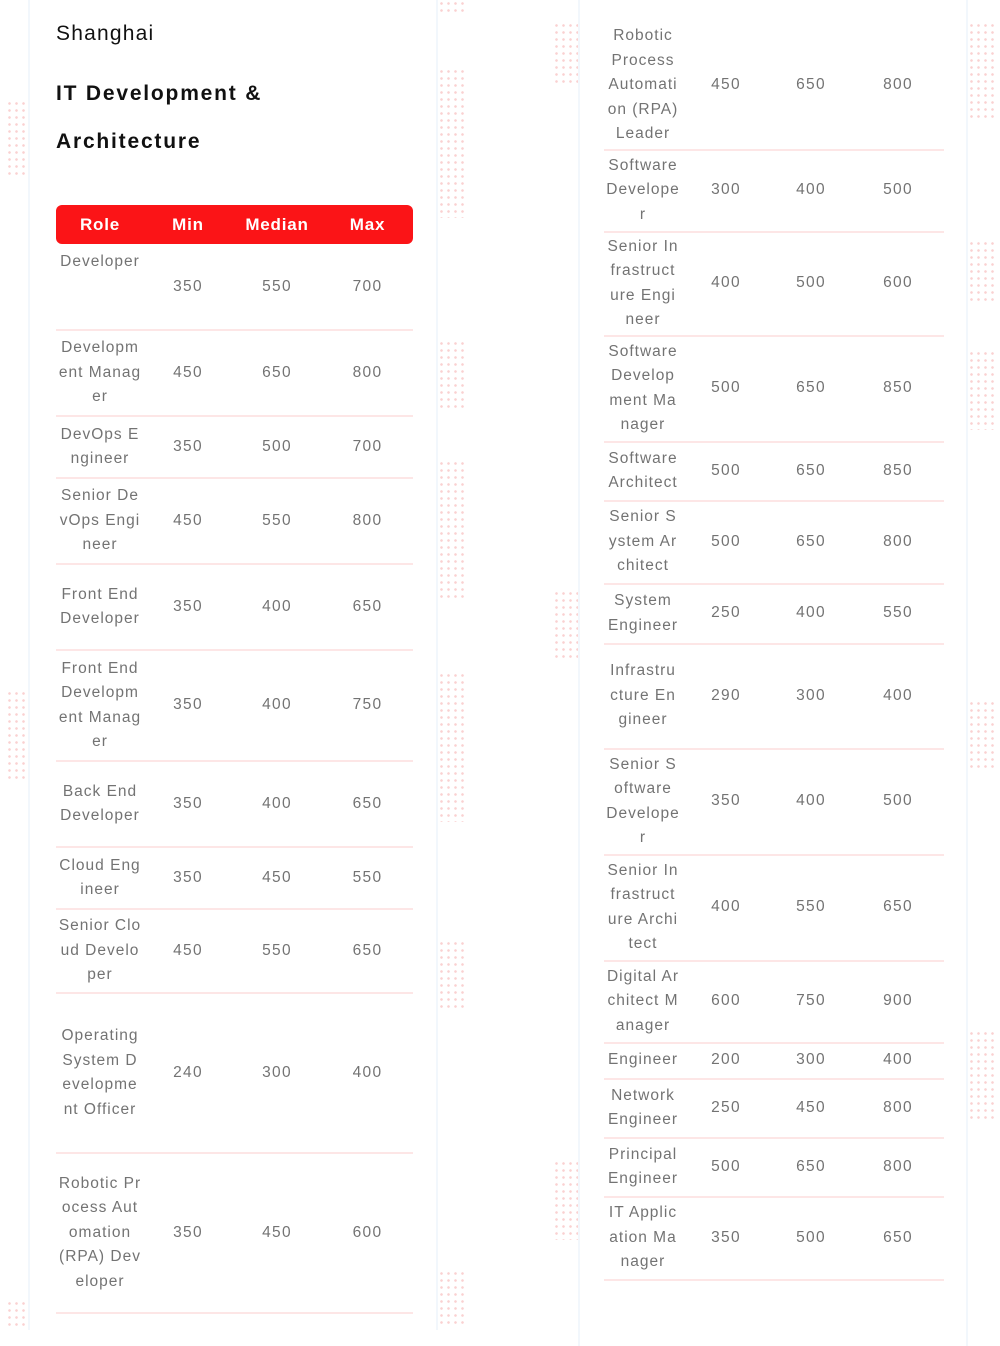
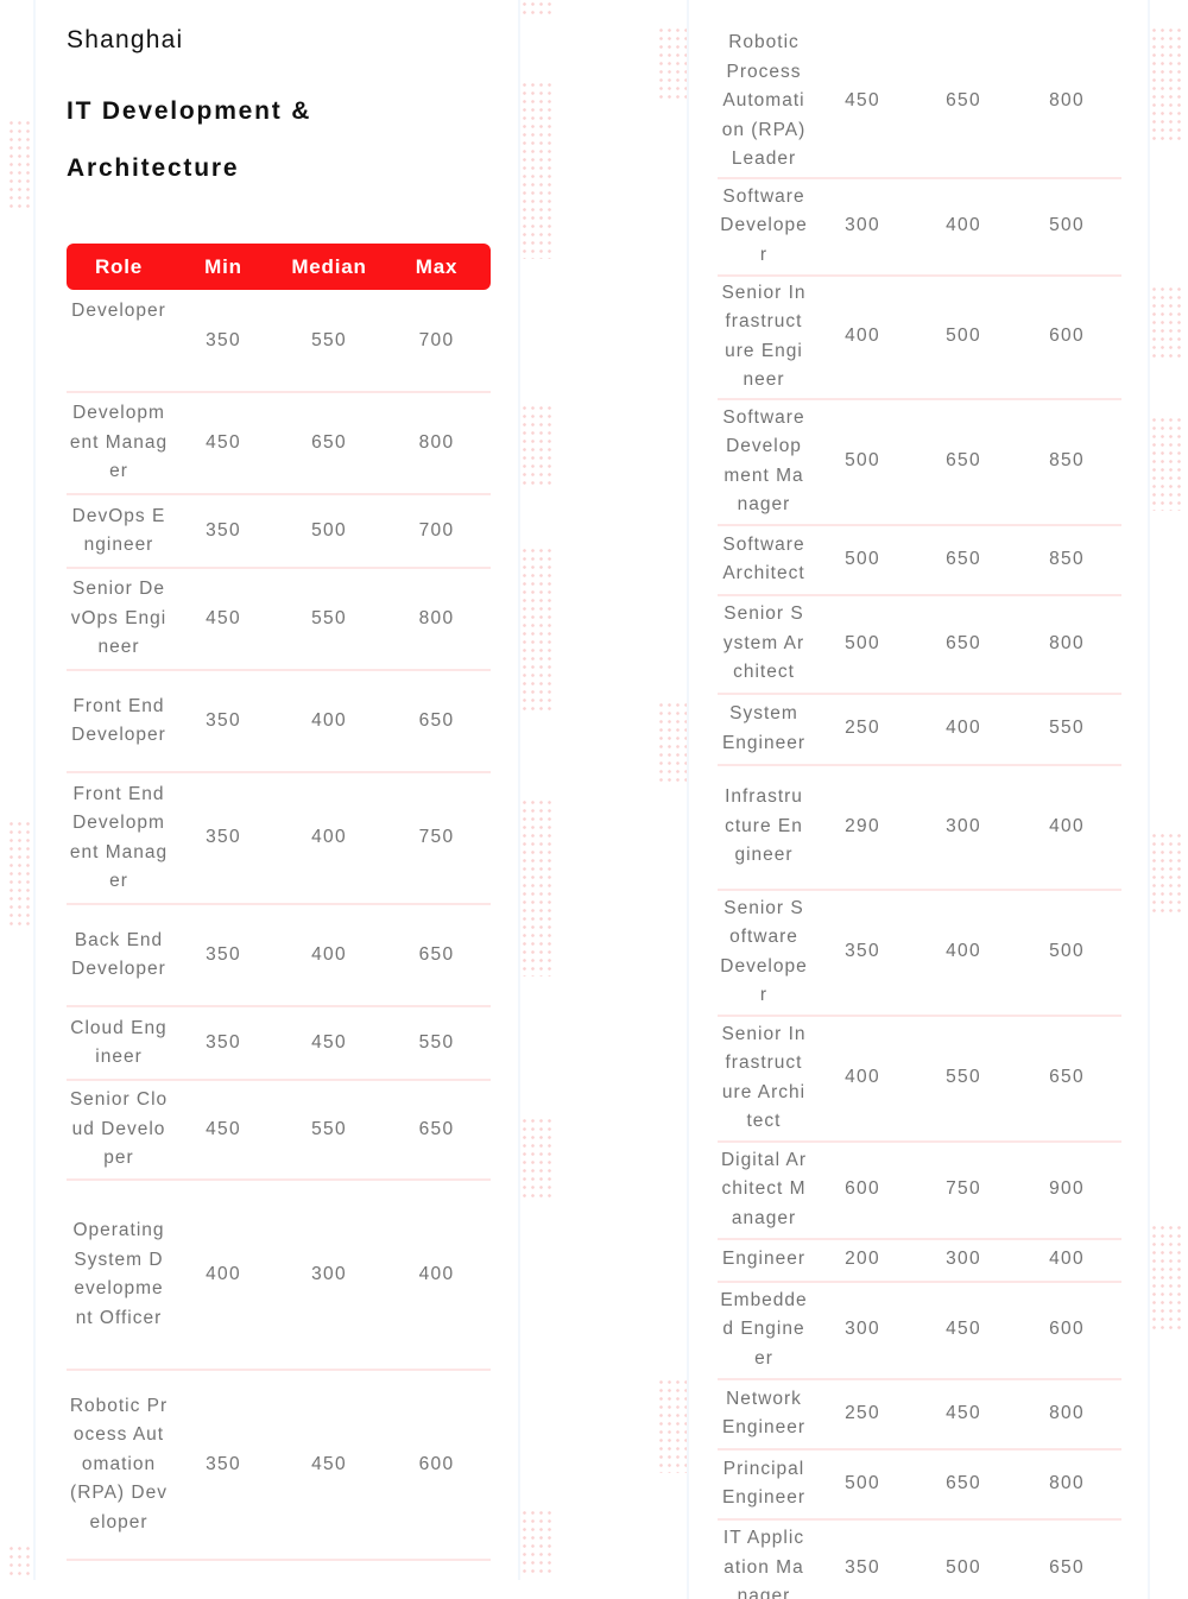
  Shanghai
  IT Development & Architecture
  Role
  Min
  Median
  Max
  Developer	350	550	700
  Development Manager	450	650	800
  DevOps Engineer	350	500	700
  Senior DevOps Engineer	450	550	800
  Front End Developer	350	400	650
  Front End Development Manager	350	400	750
  Back End Developer	350	400	650
  Cloud Engineer	350	450	550
  Senior Cloud Developer	450	550	650
- Operating System Development Officer	240	300	400
+ Operating System Development Officer	400	300	400
  Robotic Process Automation (RPA) Developer	350	450	600
  Robotic Process Automation (RPA) Leader	450	650	800
  Software Developer	300	400	500
  Senior Infrastructure Engineer	400	500	600
  Software Development Manager	500	650	850
  Software Architect	500	650	850
  Senior System Architect	500	650	800
  System Engineer	250	400	550
  Infrastructure Engineer	290	300	400
  Senior Software Developer	350	400	500
  Senior Infrastructure Architect	400	550	650
  Digital Architect Manager	600	750	900
  Engineer	200	300	400
+ Embedded Engineer	300	450	600
  Network Engineer	250	450	800
  Principal Engineer	500	650	800
  IT Application Manager	350	500	650
